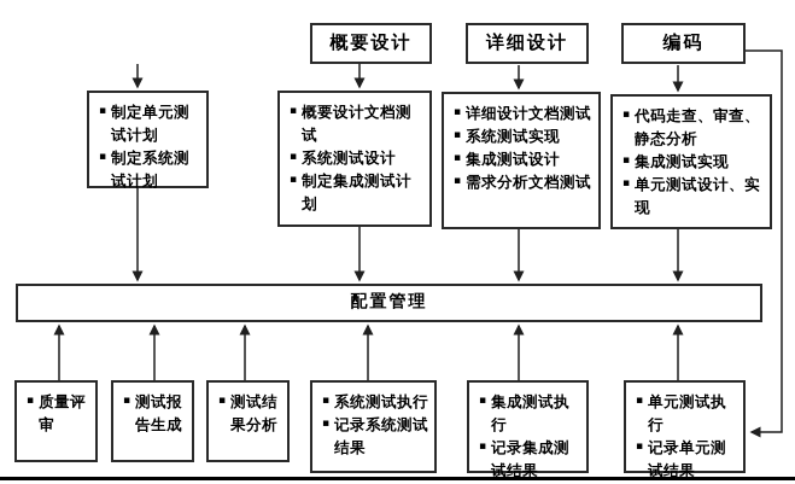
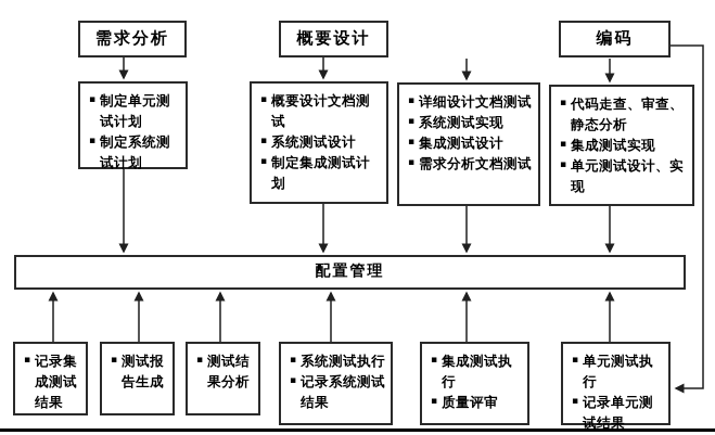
+ 需求分析
  概要设计
- 详细设计
  编码
  ▪
  制定单元测试计划
  ▪
  制定系统测试计划
  ▪
  概要设计文档测试
  ▪
  系统测试设计
  ▪
  制定集成测试计划
  ▪
  详细设计文档测试
  ▪
  系统测试实现
  ▪
  集成测试设计
  ▪
  需求分析文档测试
  ▪
  代码走查、审查、静态分析
  ▪
  集成测试实现
  ▪
  单元测试设计、实现
  配置管理
  ▪
- 质量评审
+ 记录集成测试结果
  ▪
  测试报告生成
  ▪
  测试结果分析
  ▪
  系统测试执行
  ▪
  记录系统测试结果
  ▪
  集成测试执行
  ▪
- 记录集成测试结果
+ 质量评审
  ▪
  单元测试执行
  ▪
  记录单元测试结果
